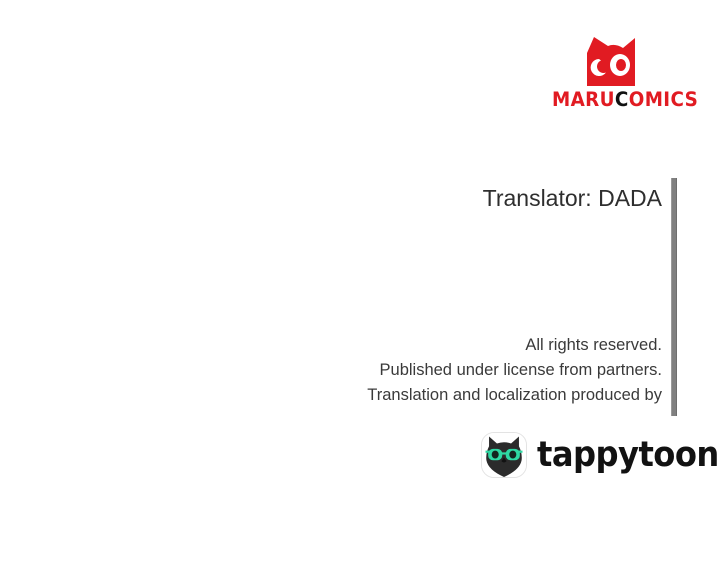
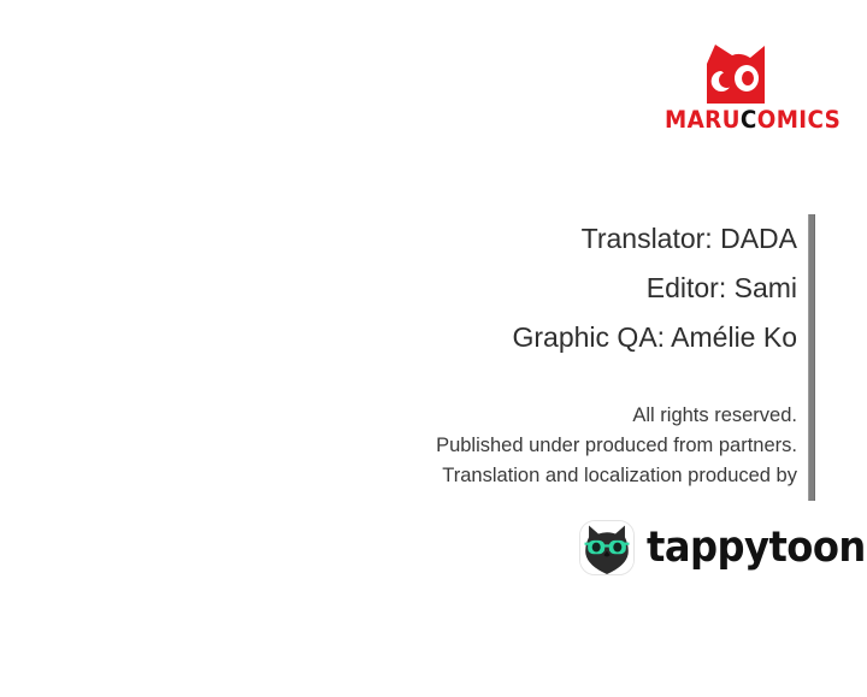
  MARUCOMICS
  Translator: DADA
+ Editor: Sami
+ Graphic QA: Amélie Ko
  All rights reserved.
- Published under license from partners.
+ Published under produced from partners.
  Translation and localization produced by
  tappytoon
